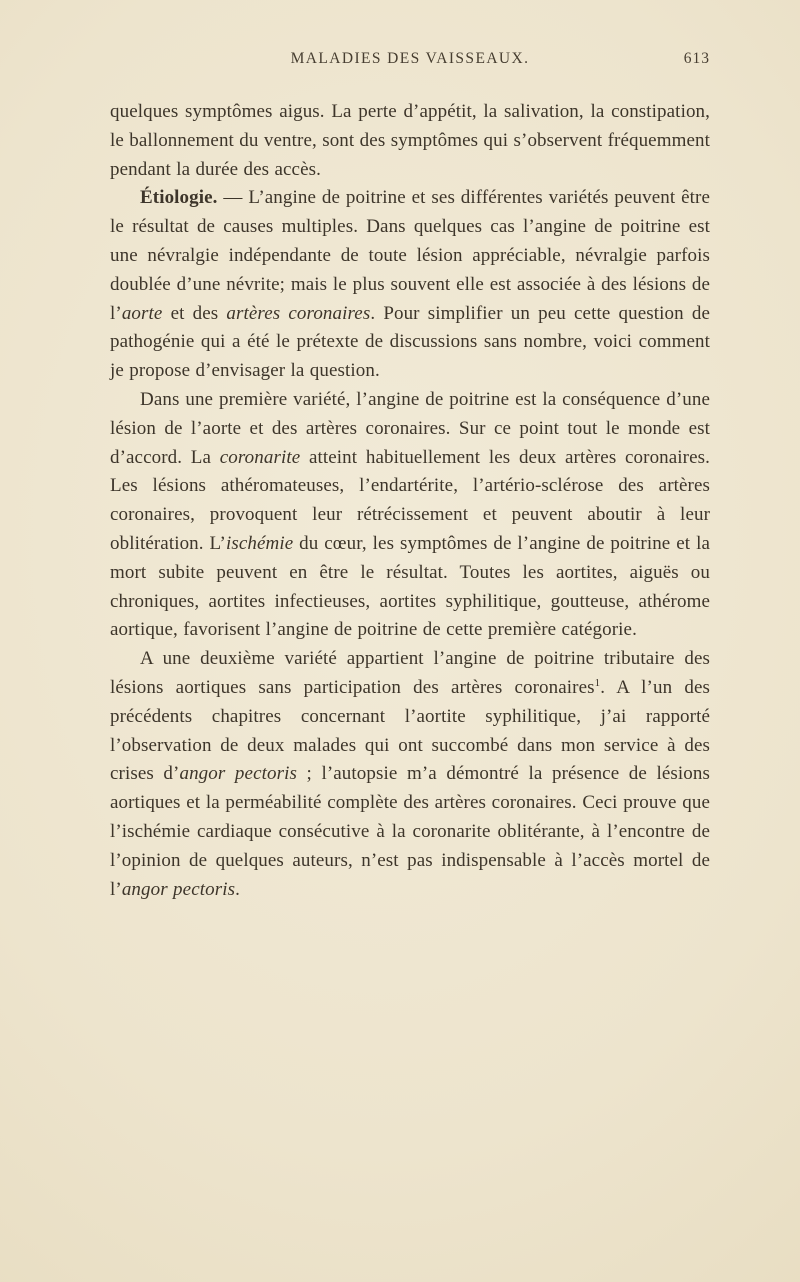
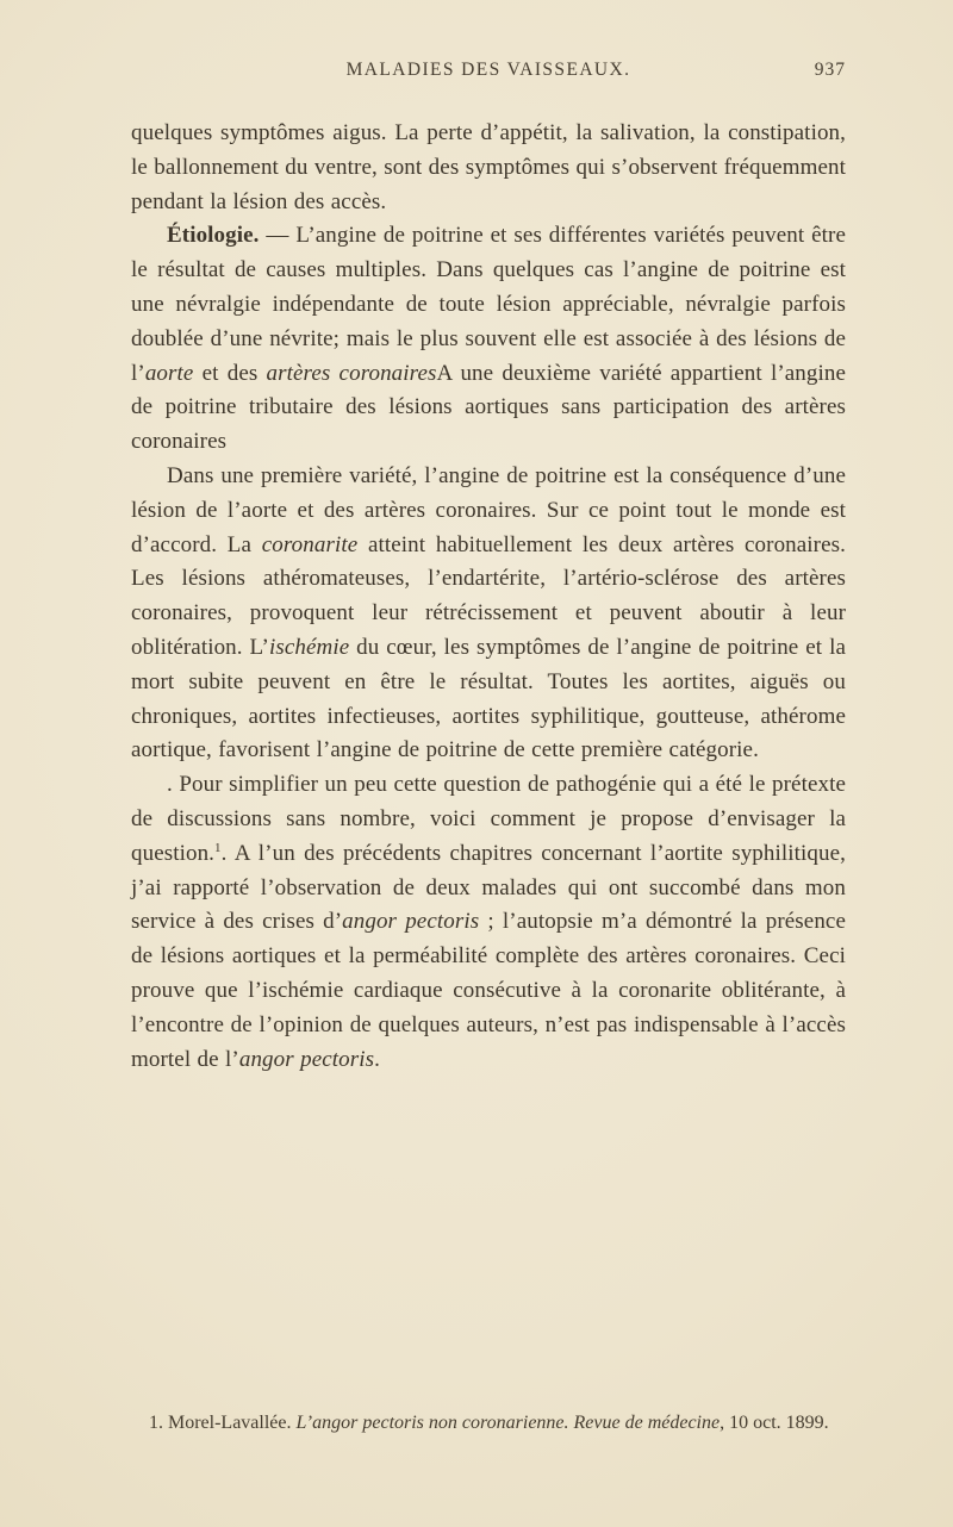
  MALADIES DES VAISSEAUX.
- 613
+ 937
- quelques symptômes aigus. La perte d’appétit, la salivation, la constipation, le ballonnement du ventre, sont des symptômes qui s’observent fréquemment pendant la durée des accès.
+ quelques symptômes aigus. La perte d’appétit, la salivation, la constipation, le ballonnement du ventre, sont des symptômes qui s’observent fréquemment pendant la lésion des accès.
- Étiologie. — L’angine de poitrine et ses différentes variétés peuvent être le résultat de causes multiples. Dans quelques cas l’angine de poitrine est une névralgie indépendante de toute lésion appréciable, névralgie parfois doublée d’une névrite; mais le plus souvent elle est associée à des lésions de l’aorte et des artères coronaires. Pour simplifier un peu cette question de pathogénie qui a été le prétexte de discussions sans nombre, voici comment je propose d’envisager la question.
+ Étiologie. — L’angine de poitrine et ses différentes variétés peuvent être le résultat de causes multiples. Dans quelques cas l’angine de poitrine est une névralgie indépendante de toute lésion appréciable, névralgie parfois doublée d’une névrite; mais le plus souvent elle est associée à des lésions de l’aorte et des artères coronairesA une deuxième variété appartient l’angine de poitrine tributaire des lésions aortiques sans participation des artères coronaires
  Dans une première variété, l’angine de poitrine est la conséquence d’une lésion de l’aorte et des artères coronaires. Sur ce point tout le monde est d’accord. La coronarite atteint habituellement les deux artères coronaires. Les lésions athéromateuses, l’endartérite, l’artério-sclérose des artères coronaires, provoquent leur rétrécissement et peuvent aboutir à leur oblitération. L’ischémie du cœur, les symptômes de l’angine de poitrine et la mort subite peuvent en être le résultat. Toutes les aortites, aiguës ou chroniques, aortites infectieuses, aortites syphilitique, goutteuse, athérome aortique, favorisent l’angine de poitrine de cette première catégorie.
- A une deuxième variété appartient l’angine de poitrine tributaire des lésions aortiques sans participation des artères coronaires1. A l’un des précédents chapitres concernant l’aortite syphilitique, j’ai rapporté l’observation de deux malades qui ont succombé dans mon service à des crises d’angor pectoris ; l’autopsie m’a démontré la présence de lésions aortiques et la perméabilité complète des artères coronaires. Ceci prouve que l’ischémie cardiaque consécutive à la coronarite oblitérante, à l’encontre de l’opinion de quelques auteurs, n’est pas indispensable à l’accès mortel de l’angor pectoris.
+ . Pour simplifier un peu cette question de pathogénie qui a été le prétexte de discussions sans nombre, voici comment je propose d’envisager la question.1. A l’un des précédents chapitres concernant l’aortite syphilitique, j’ai rapporté l’observation de deux malades qui ont succombé dans mon service à des crises d’angor pectoris ; l’autopsie m’a démontré la présence de lésions aortiques et la perméabilité complète des artères coronaires. Ceci prouve que l’ischémie cardiaque consécutive à la coronarite oblitérante, à l’encontre de l’opinion de quelques auteurs, n’est pas indispensable à l’accès mortel de l’angor pectoris.
+ 1. Morel-Lavallée. L’angor pectoris non coronarienne. Revue de médecine, 10 oct. 1899.
